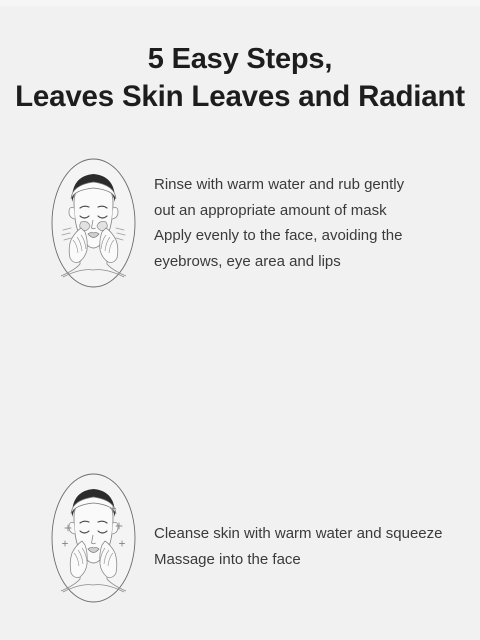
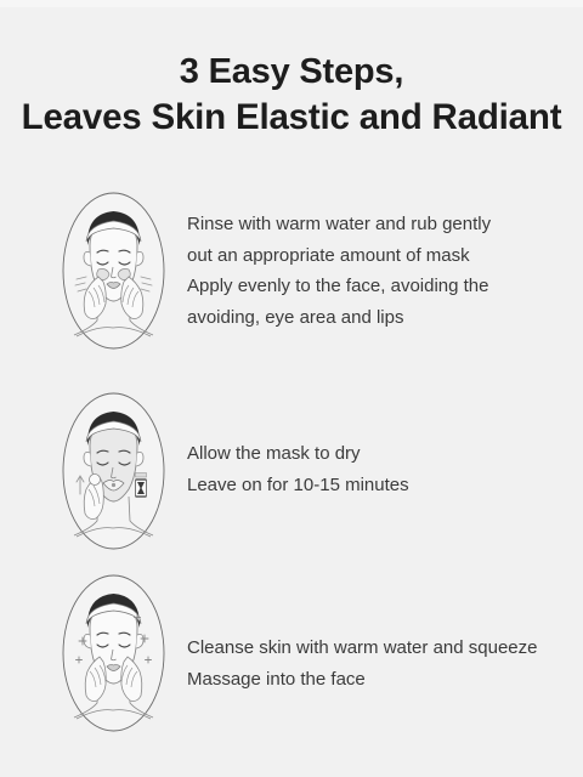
- 5 Easy Steps,
+ 3 Easy Steps,
- Leaves Skin Leaves and Radiant
+ Leaves Skin Elastic and Radiant
  Rinse with warm water and rub gently
  out an appropriate amount of mask
  Apply evenly to the face, avoiding the
- eyebrows, eye area and lips
+ avoiding, eye area and lips
+ Allow the mask to dry
+ Leave on for 10-15 minutes
  Cleanse skin with warm water and squeeze
  Massage into the face
